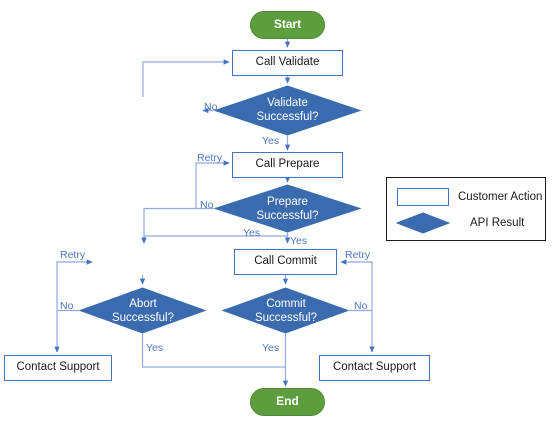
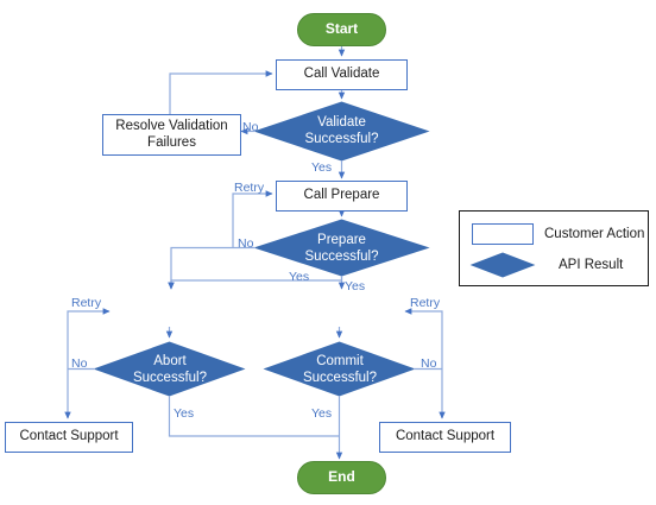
  Start
  End
  Call Validate
+ Resolve Validation
+ Failures
  Call Prepare
- Call Commit
  Contact Support
  Contact Support
  Validate
  Successful?
  Prepare
  Successful?
  Abort
  Successful?
  Commit
  Successful?
  No
  Yes
  Retry
  No
  Yes
  Yes
  Retry
  No
  Yes
  Retry
  No
  Yes
  Customer Action
  API Result
